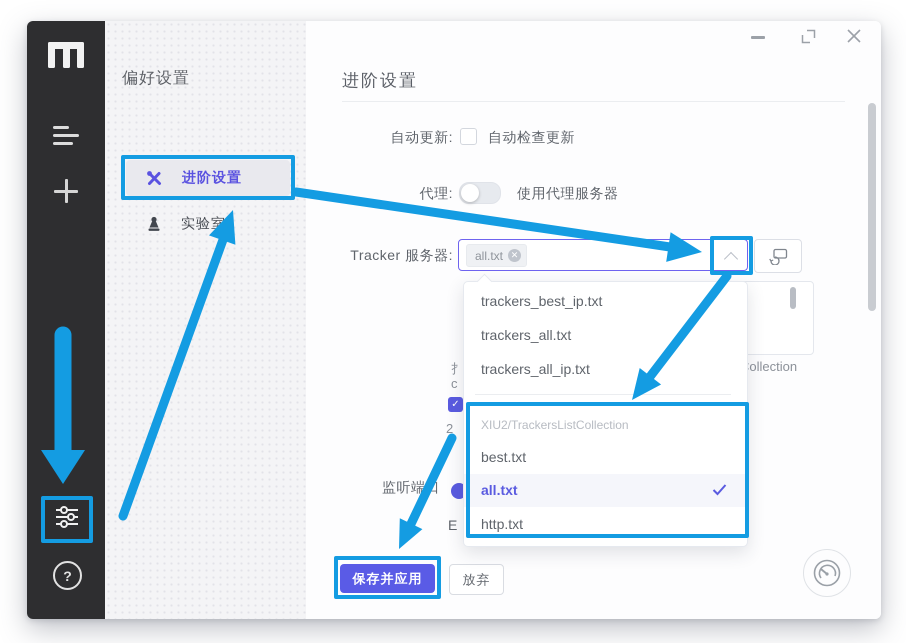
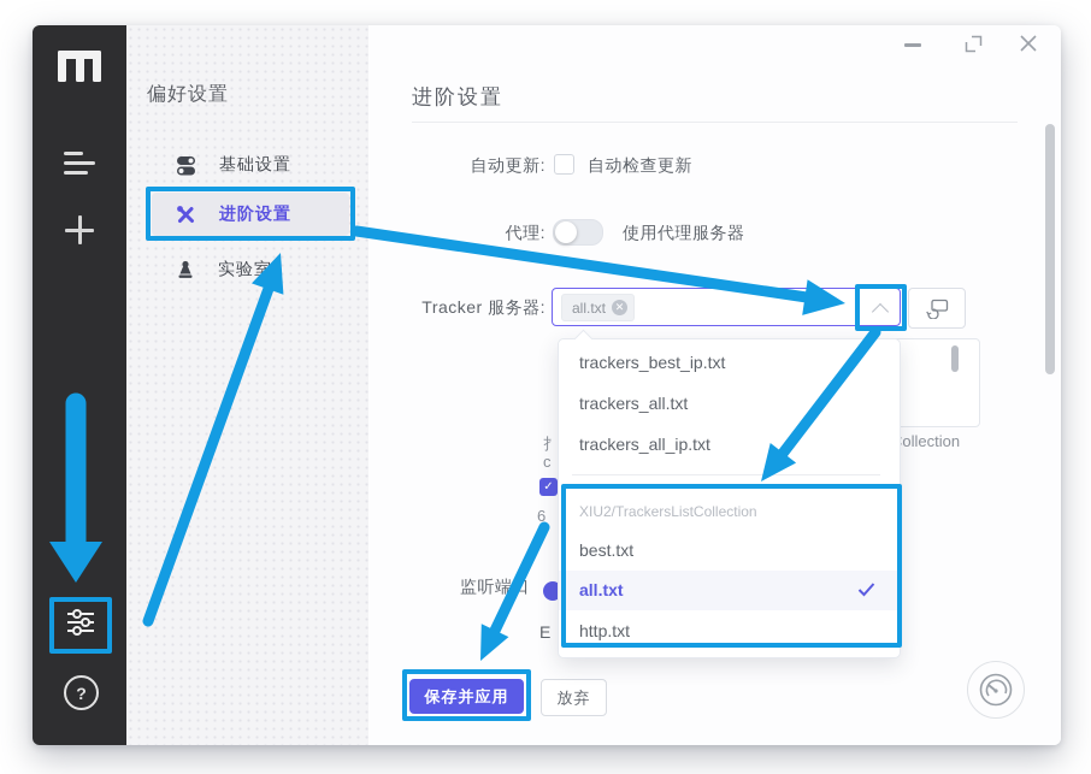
  ?
  偏好设置
+ 基础设置
  进阶设置
  实验室
  进阶设置
  自动更新:
  自动检查更新
  代理:
  使用代理服务器
  Tracker 服务器:
  all.txt
  ✕
  ollection
  扌
  c
  ✓
- 2
+ 6
  监听端
  E
  trackers_best_ip.txt
  trackers_all.txt
  trackers_all_ip.txt
  XIU2/TrackersListCollection
  best.txt
  all.txt
  http.txt
  保存并应用
  放弃
